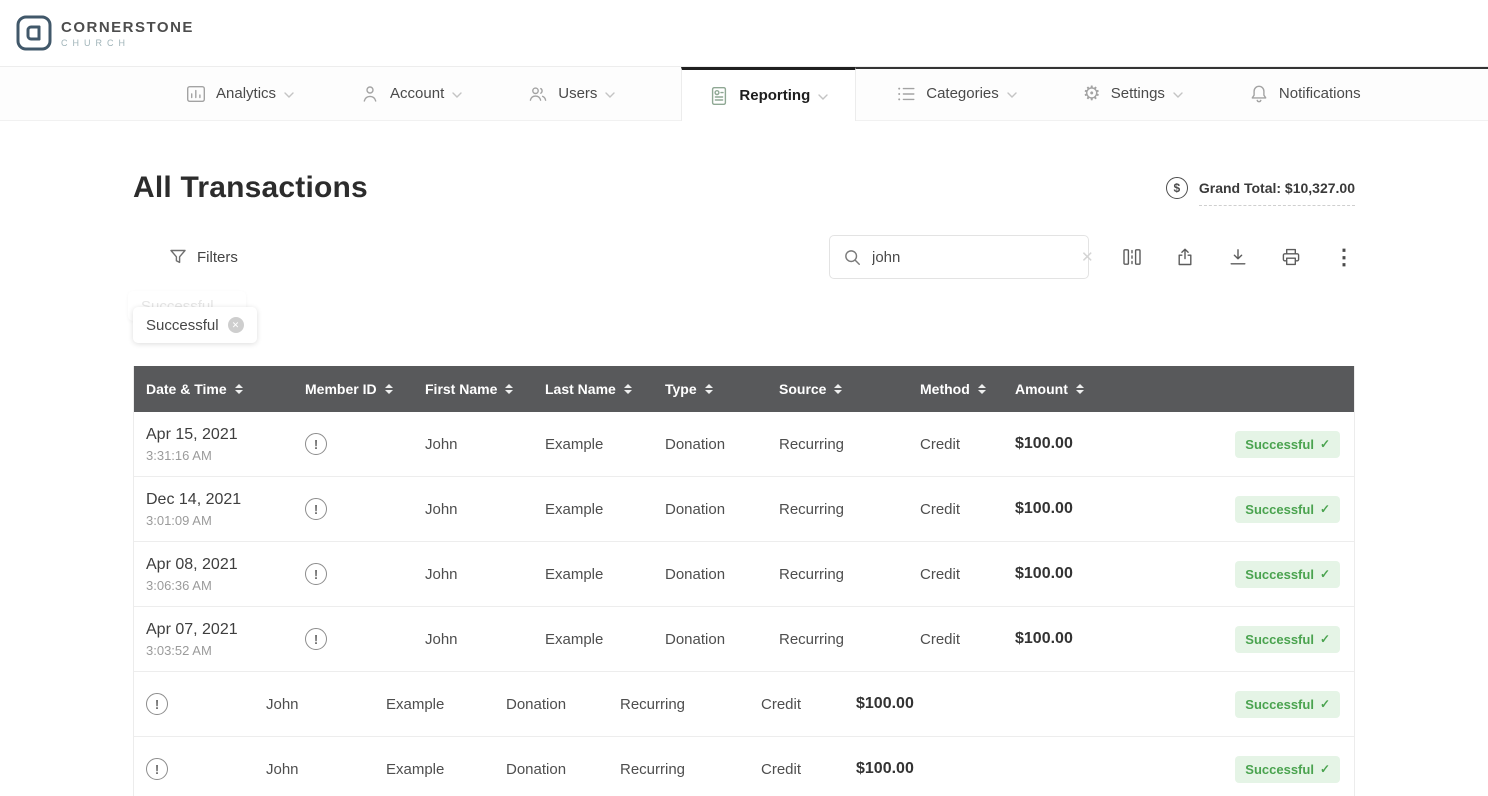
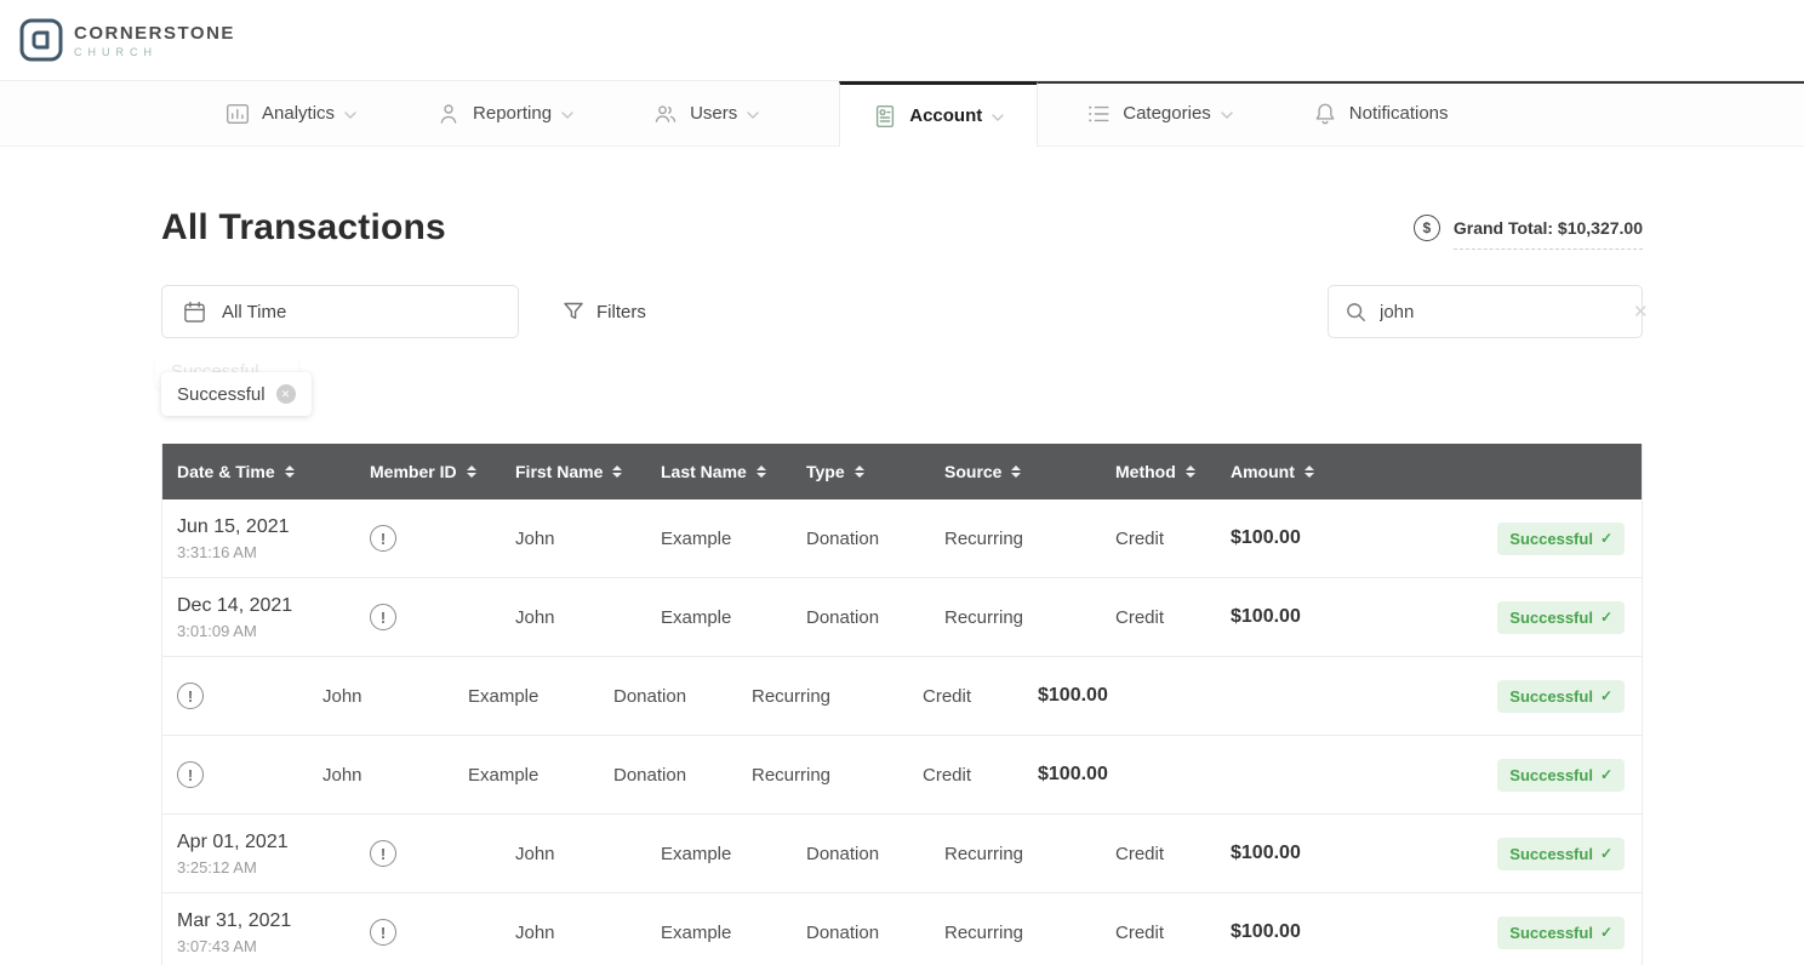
  CORNERSTONE
  CHURCH
  Analytics
- Account
+ Reporting
  Users
- Reporting
+ Account
  Categories
- ⚙
- Settings
  Notifications
  All Transactions
  $
  Grand Total: $10,327.00
+ All Time
  Filters
  john
  ✕
- ⋮
  Successful
  Successful
  ✕
  Date & Time
  Member ID
  First Name
  Last Name
  Type
  Source
  Method
  Amount
- Apr 15, 2021
+ Jun 15, 2021
  3:31:16 AM
  !
  John
  Example
  Donation
  Recurring
  Credit
  $100.00
  Successful
  ✓
  Dec 14, 2021
  3:01:09 AM
  !
  John
  Example
  Donation
  Recurring
  Credit
  $100.00
  Successful
  ✓
- Apr 08, 2021
- 3:06:36 AM
  !
  John
  Example
  Donation
  Recurring
  Credit
  $100.00
  Successful
  ✓
- Apr 07, 2021
- 3:03:52 AM
  !
  John
  Example
  Donation
  Recurring
  Credit
  $100.00
  Successful
  ✓
+ Apr 01, 2021
+ 3:25:12 AM
  !
  John
  Example
  Donation
  Recurring
  Credit
  $100.00
  Successful
  ✓
+ Mar 31, 2021
+ 3:07:43 AM
  !
  John
  Example
  Donation
  Recurring
  Credit
  $100.00
  Successful
  ✓
